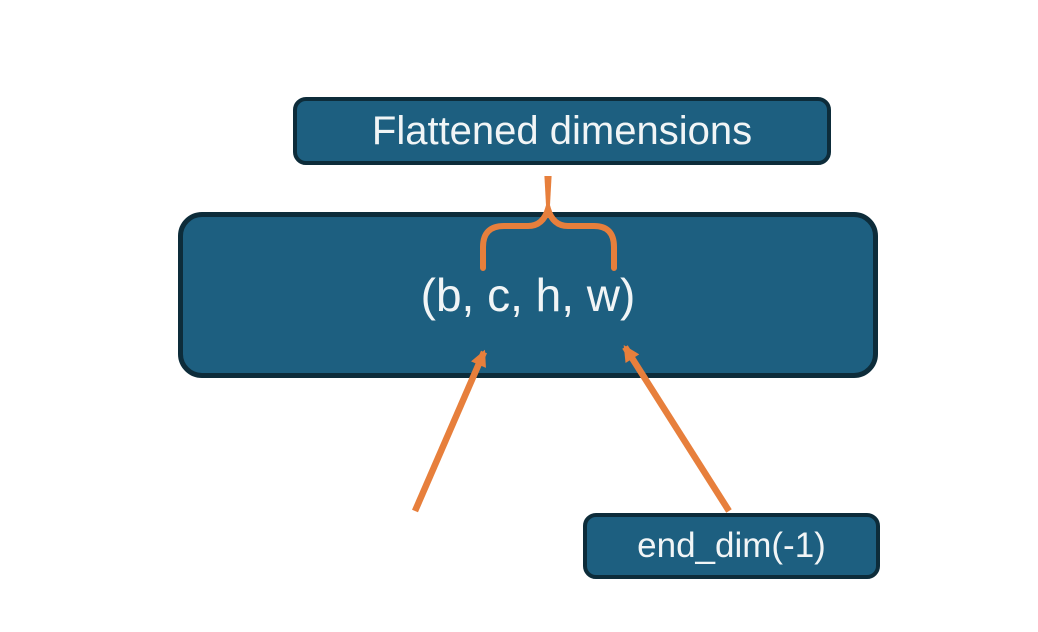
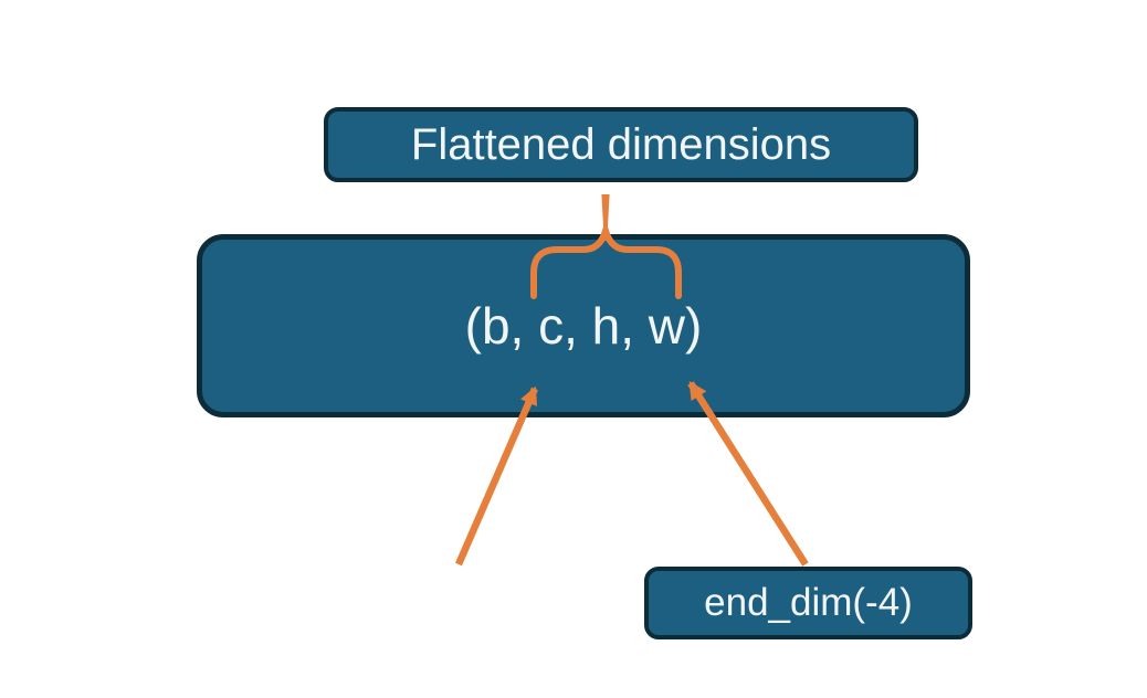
  Flattened dimensions
  (b, c, h, w)
- end_dim(-1)
+ end_dim(-4)
